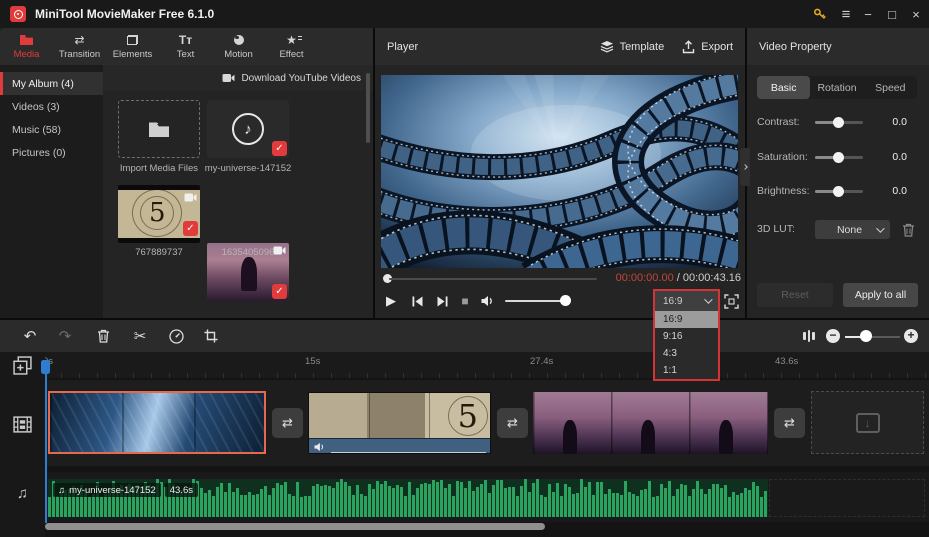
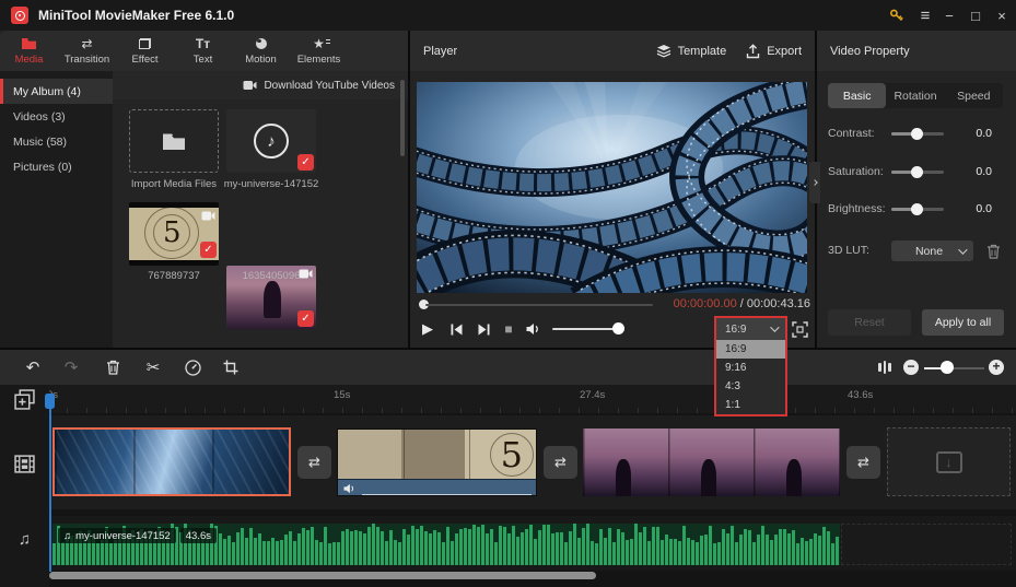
  MiniTool MovieMaker Free 6.1.0
  ≡
  −
  □
  ×
  Media
  ⇄
  Transition
- Elements
+ Effect
  Tт
  Text
  Motion
  ★
- Effect
+ Elements
  My Album (4)
  Videos (3)
  Music (58)
  Pictures (0)
  Download YouTube Videos
  ♪
  ✓
  Import Media Files
  my-universe-147152
  5
  ✓
  ✓
  767889737
  1635405096
  Player
  Template
  Export
  00:00:00.00 / 00:00:43.16
  ▶
  ■
  16:9
  16:9
  9:16
  4:3
  1:1
  Video Property
  Basic
  Rotation
  Speed
  Contrast:
  0.0
  Saturation:
  0.0
  Brightness:
  0.0
  3D LUT:
  None
  Reset
  Apply to all
  ↶
  ↷
  ✂
  −
  +
  15s
  27.4s
  43.6s
  ♫
  ⇄
  5
  ⇄
  ⇄
  ↓
  ♫
  my-universe-147152
  43.6s
